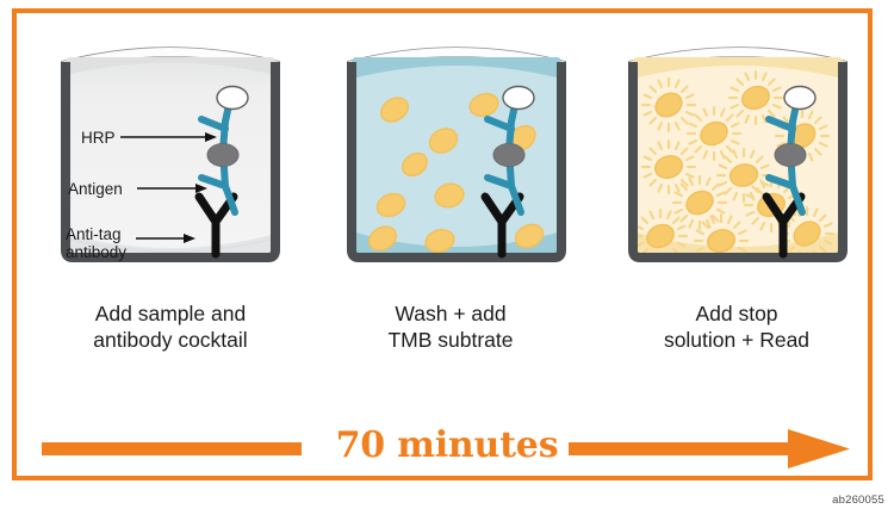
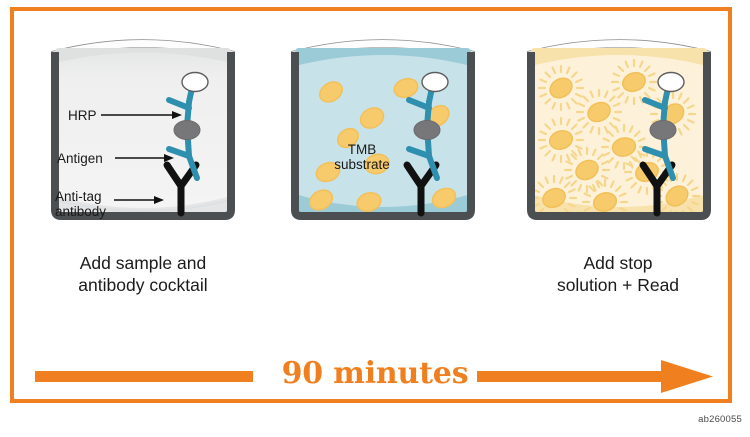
  HRP
  Antigen
  Anti-tag
  antibody
+ TMB
+ substrate
  Add sample and
  antibody cocktail
- Wash + add
- TMB subtrate
  Add stop
  solution + Read
- 70 minutes
+ 90 minutes
  ab260055
